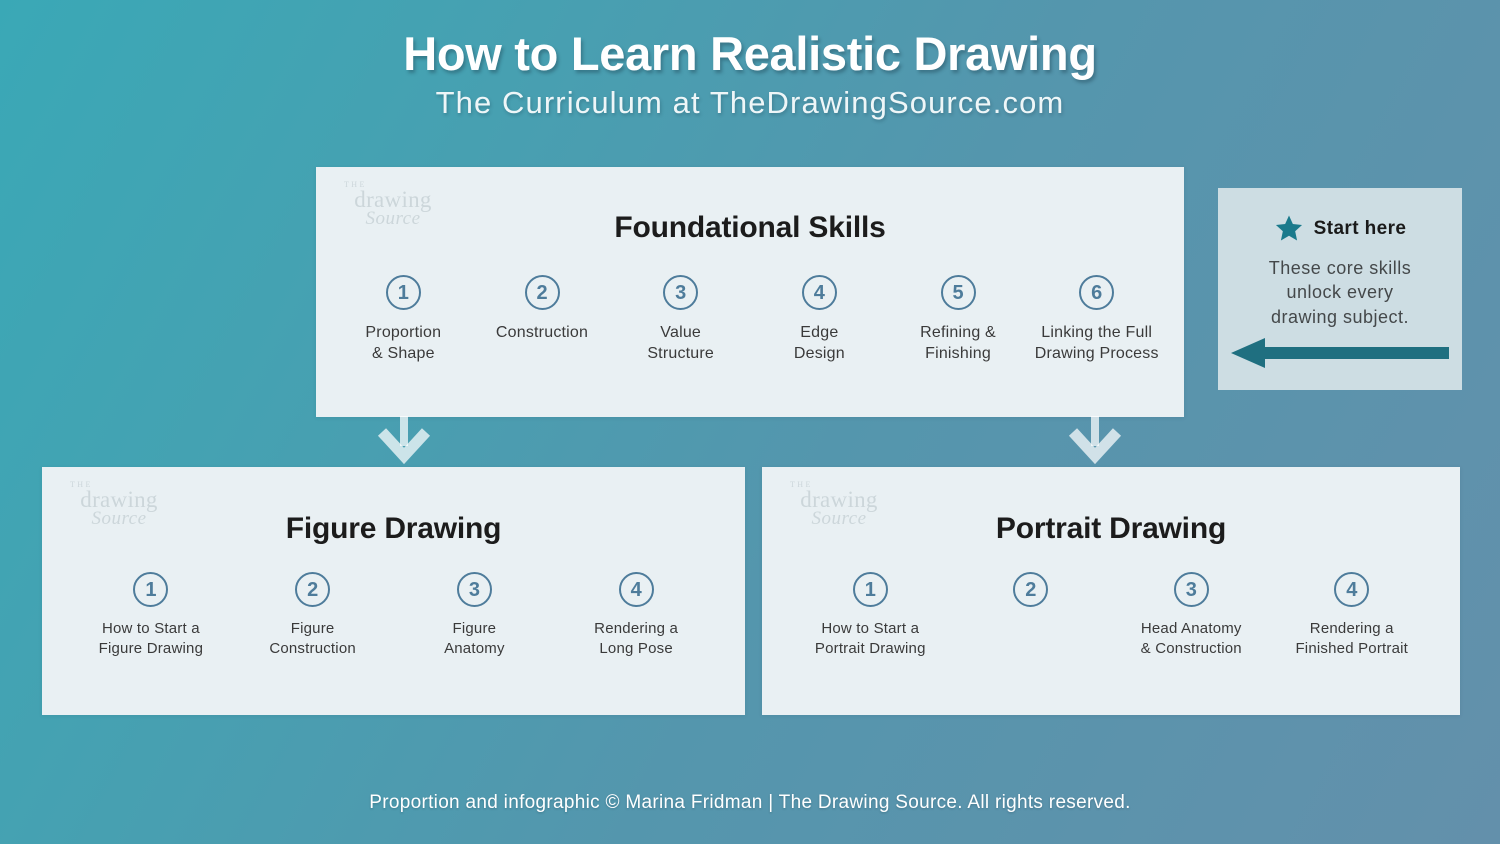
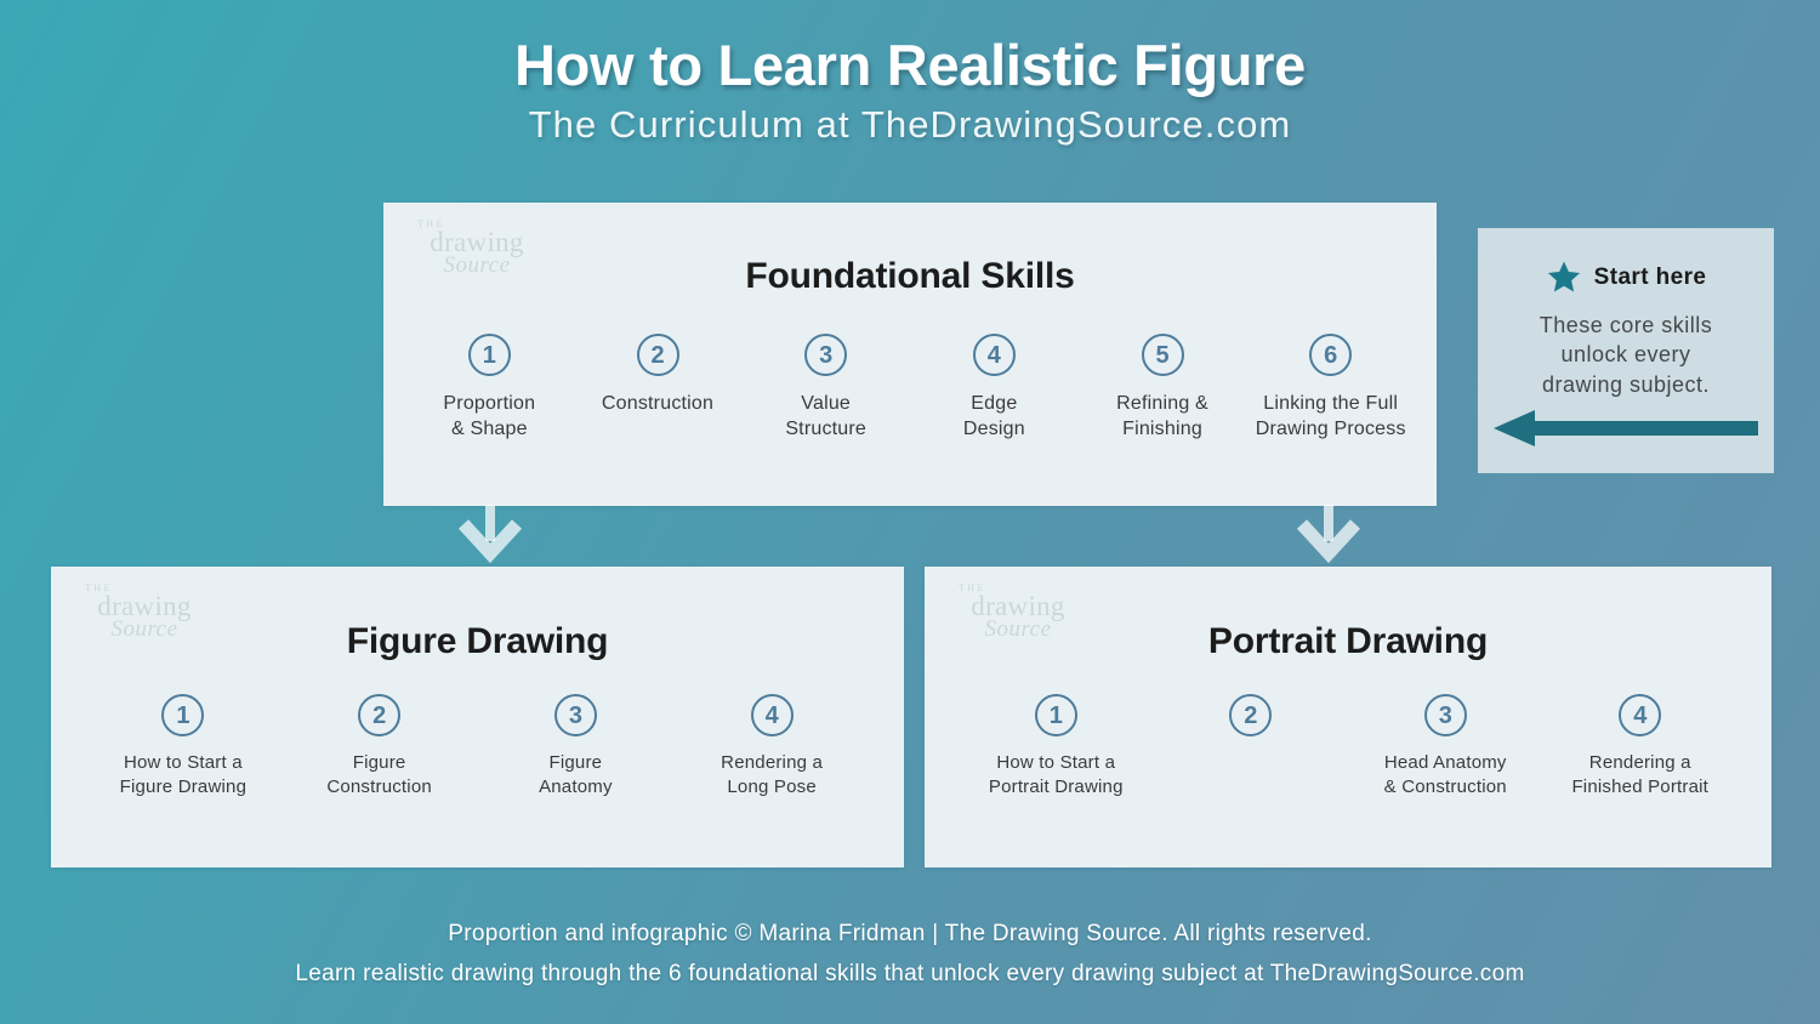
- How to Learn Realistic Drawing
+ How to Learn Realistic Figure
  The Curriculum at TheDrawingSource.com
  THE
  drawing
  Source
  Foundational Skills
  1
  Proportion
  & Shape
  2
  Construction
  3
  Value
  Structure
  4
  Edge
  Design
  5
  Refining &
  Finishing
  6
  Linking the Full
  Drawing Process
  Start here
  These core skills
  unlock every
  drawing subject.
  THE
  drawing
  Source
  Figure Drawing
  1
  How to Start a
  Figure Drawing
  2
  Figure
  Construction
  3
  Figure
  Anatomy
  4
  Rendering a
  Long Pose
  THE
  drawing
  Source
  Portrait Drawing
  1
  How to Start a
  Portrait Drawing
  2
  3
  Head Anatomy
  & Construction
  4
  Rendering a
  Finished Portrait
  Proportion and infographic © Marina Fridman | The Drawing Source. All rights reserved.
+ Learn realistic drawing through the 6 foundational skills that unlock every drawing subject at TheDrawingSource.com
